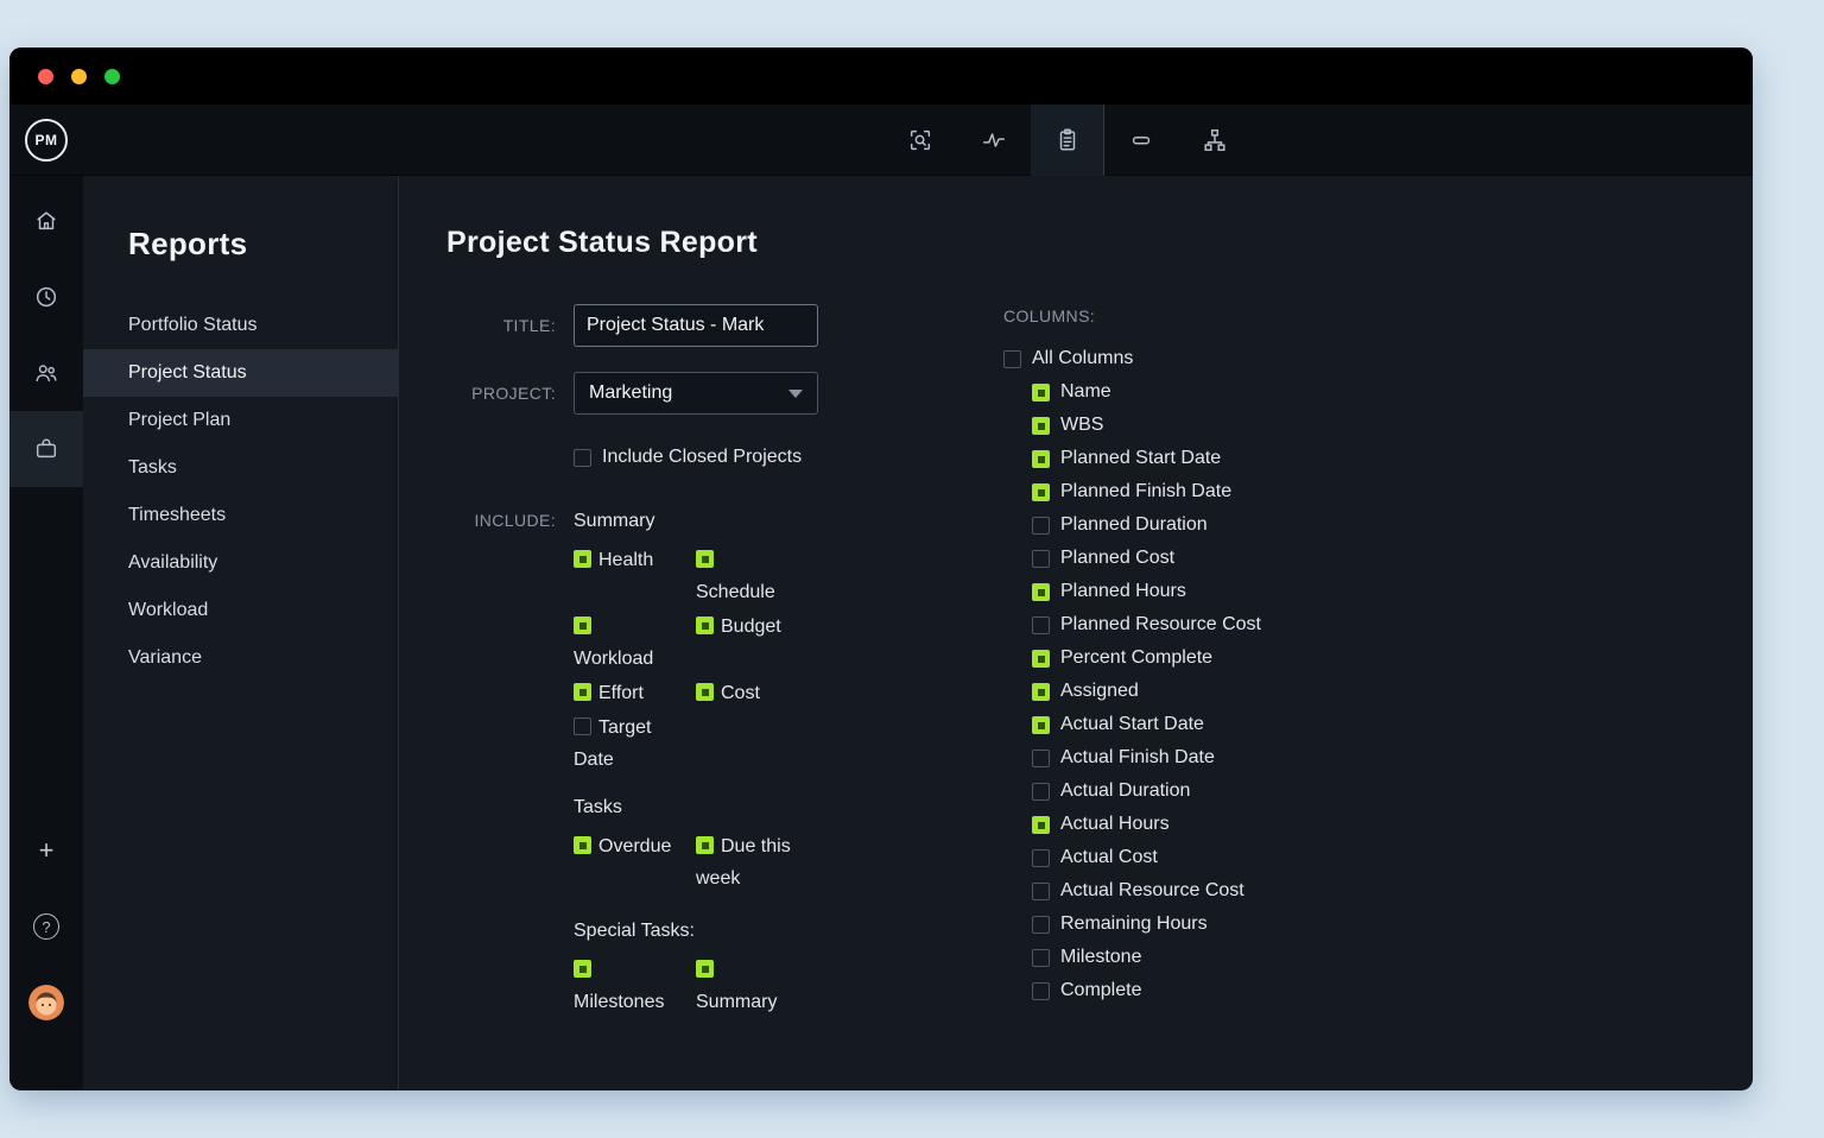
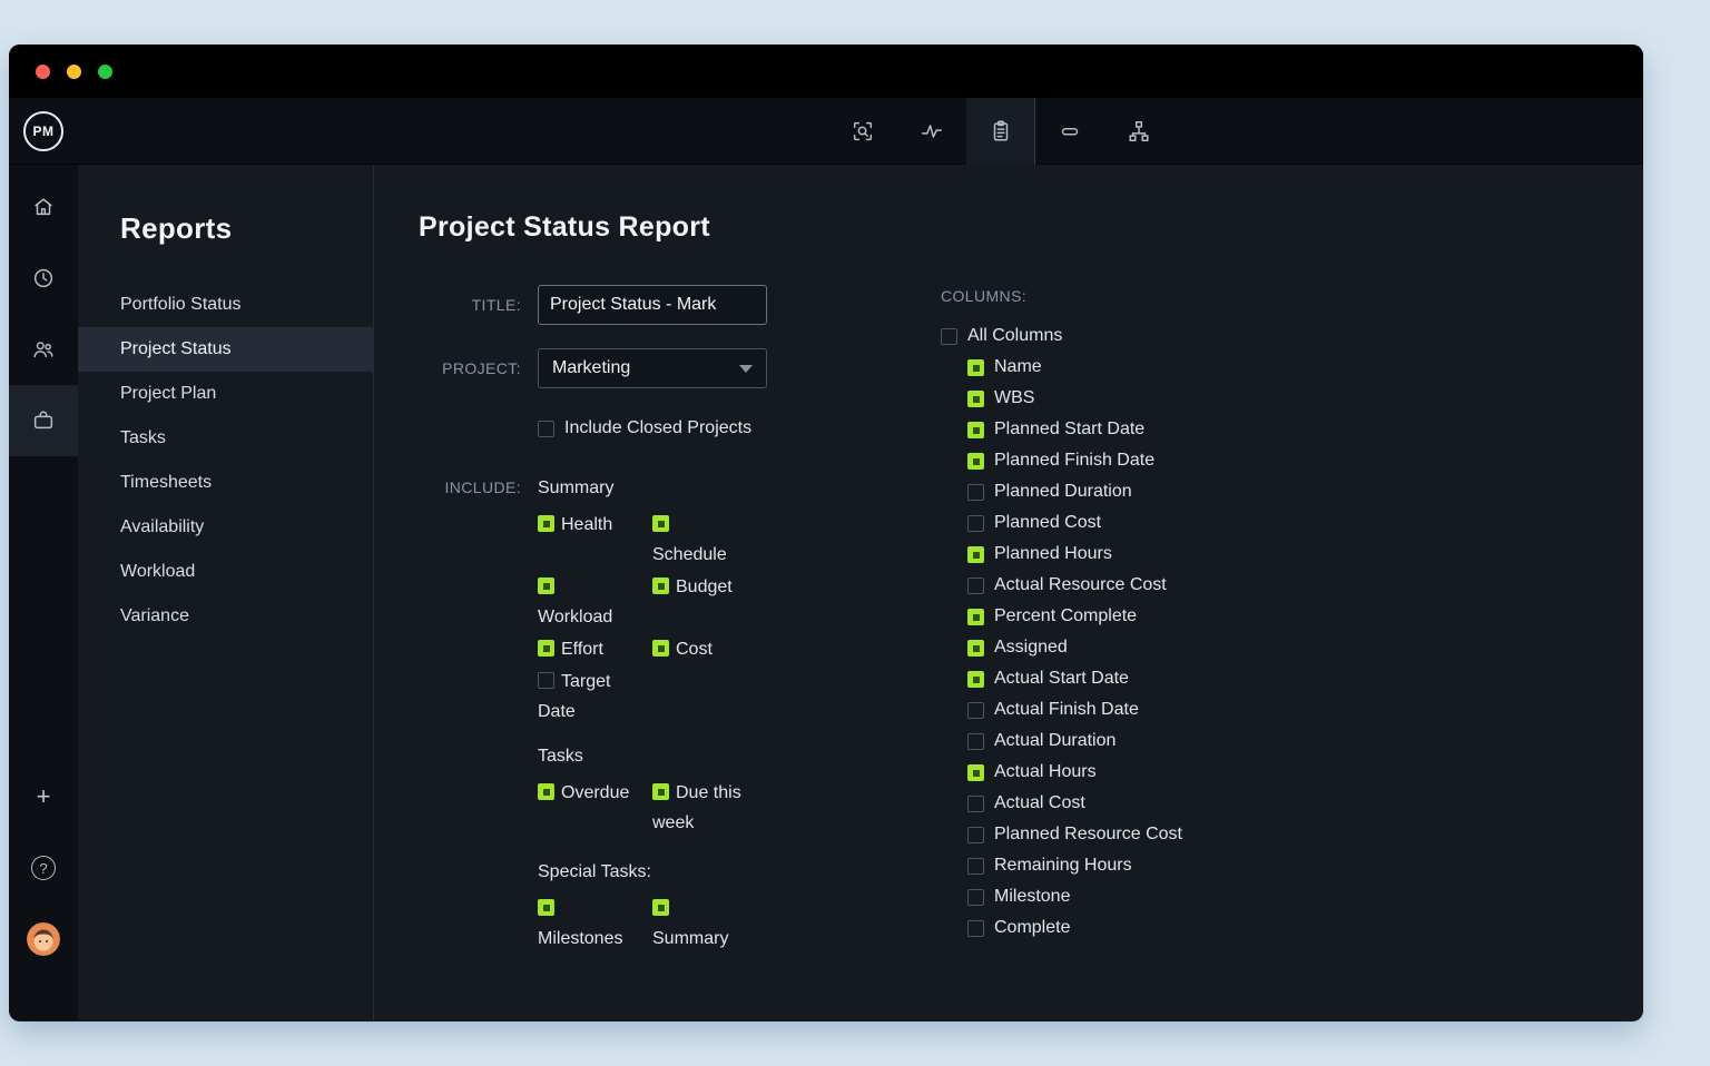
  PM
  +
  ?
  Reports
  Portfolio Status
  Project Status
  Project Plan
  Tasks
  Timesheets
  Availability
  Workload
  Variance
  Project Status Report
  TITLE:
  Project Status - Mark
  PROJECT:
  Marketing
  Include Closed Projects
  INCLUDE:
  Summary
  Health
  Schedule
  Workload
  Budget
  Effort
  Cost
  Target Date
  Tasks
  Overdue
  Due this week
  Special Tasks:
  Milestones
  Summary
  COLUMNS:
  All Columns
  Name
  WBS
  Planned Start Date
  Planned Finish Date
  Planned Duration
  Planned Cost
  Planned Hours
- Planned Resource Cost
+ Actual Resource Cost
  Percent Complete
  Assigned
  Actual Start Date
  Actual Finish Date
  Actual Duration
  Actual Hours
  Actual Cost
- Actual Resource Cost
+ Planned Resource Cost
  Remaining Hours
  Milestone
  Complete
